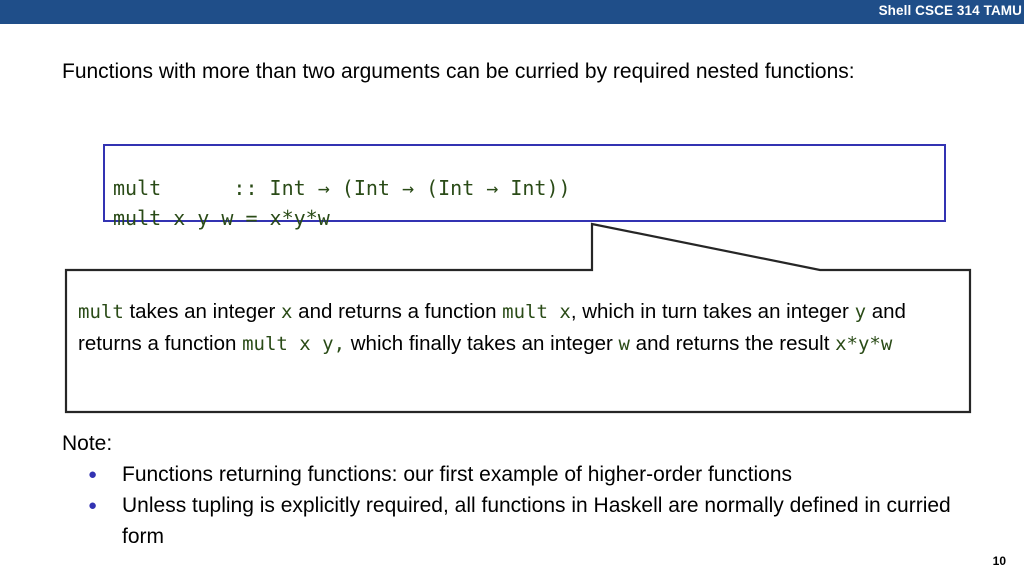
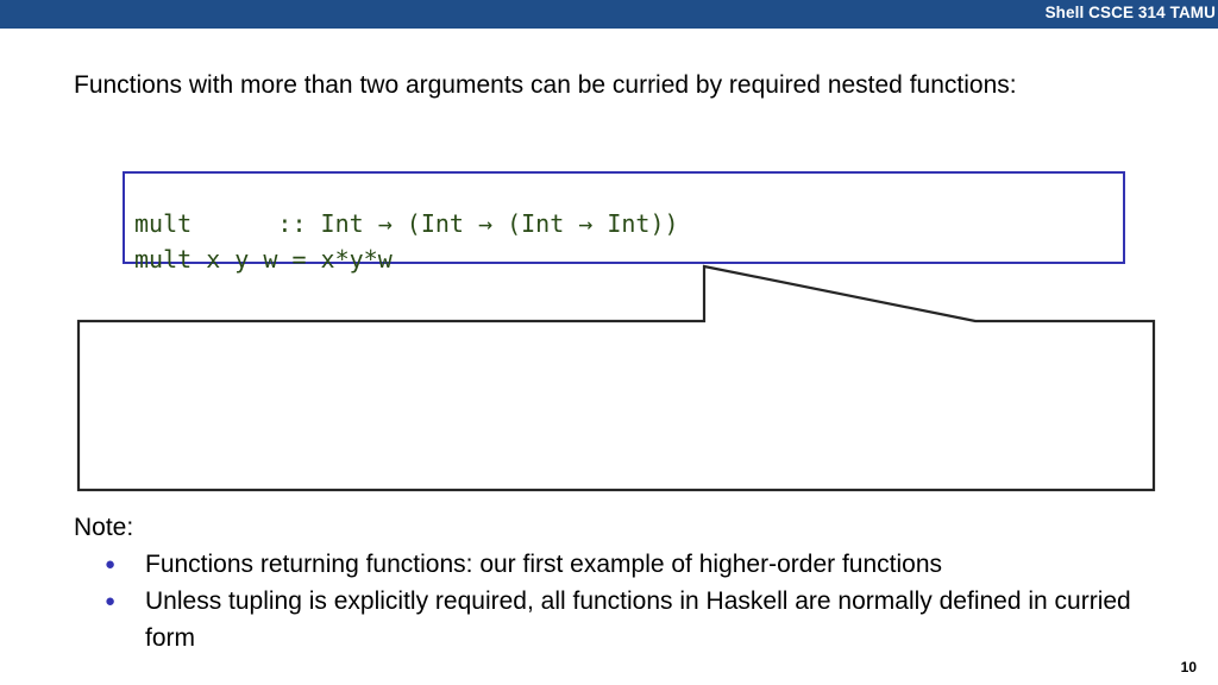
  Shell CSCE 314 TAMU
  Functions with more than two arguments can be curried by required nested functions:
  mult :: Int → (Int → (Int → Int))
  mult x y w = x*y*w
- mult takes an integer x and returns a function mult x, which in turn takes an integer y and returns a function mult x y, which finally takes an integer w and returns the result x*y*w
  Note:
  ●
  Functions returning functions: our first example of higher-order functions
  ●
  Unless tupling is explicitly required, all functions in Haskell are normally defined in curried form
  10
